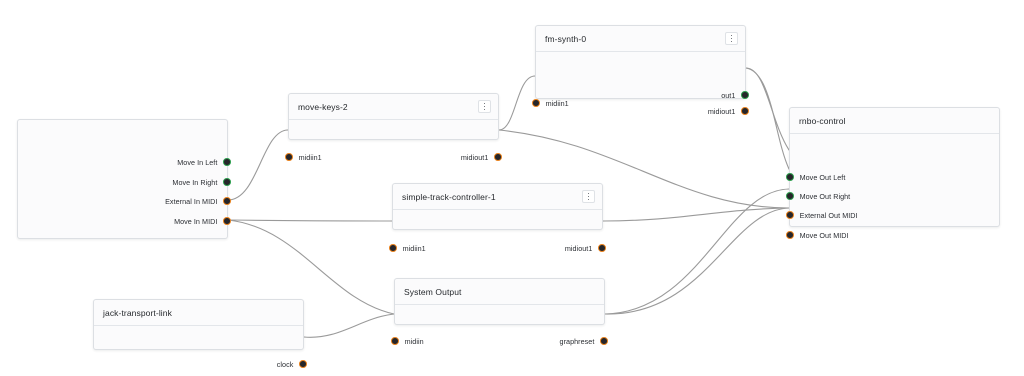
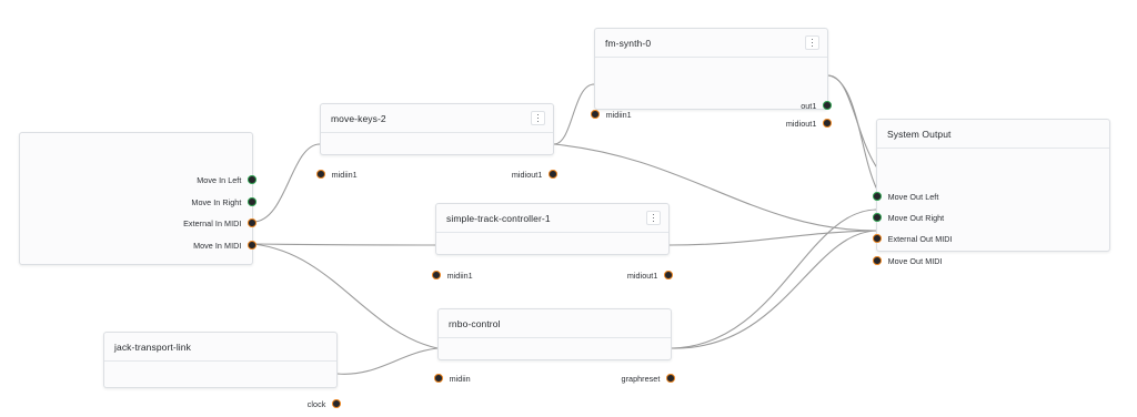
  Move In Left
  Move In Right
  External In MIDI
  Move In MIDI
  move-keys-2
  midiin1
  midiout1
  fm-synth-0
  midiin1
  out1
  midiout1
  simple-track-controller-1
  midiin1
  midiout1
- System Output
+ rnbo-control
  midiin
  graphreset
  jack-transport-link
  clock
- rnbo-control
+ System Output
  Move Out Left
  Move Out Right
  External Out MIDI
  Move Out MIDI
